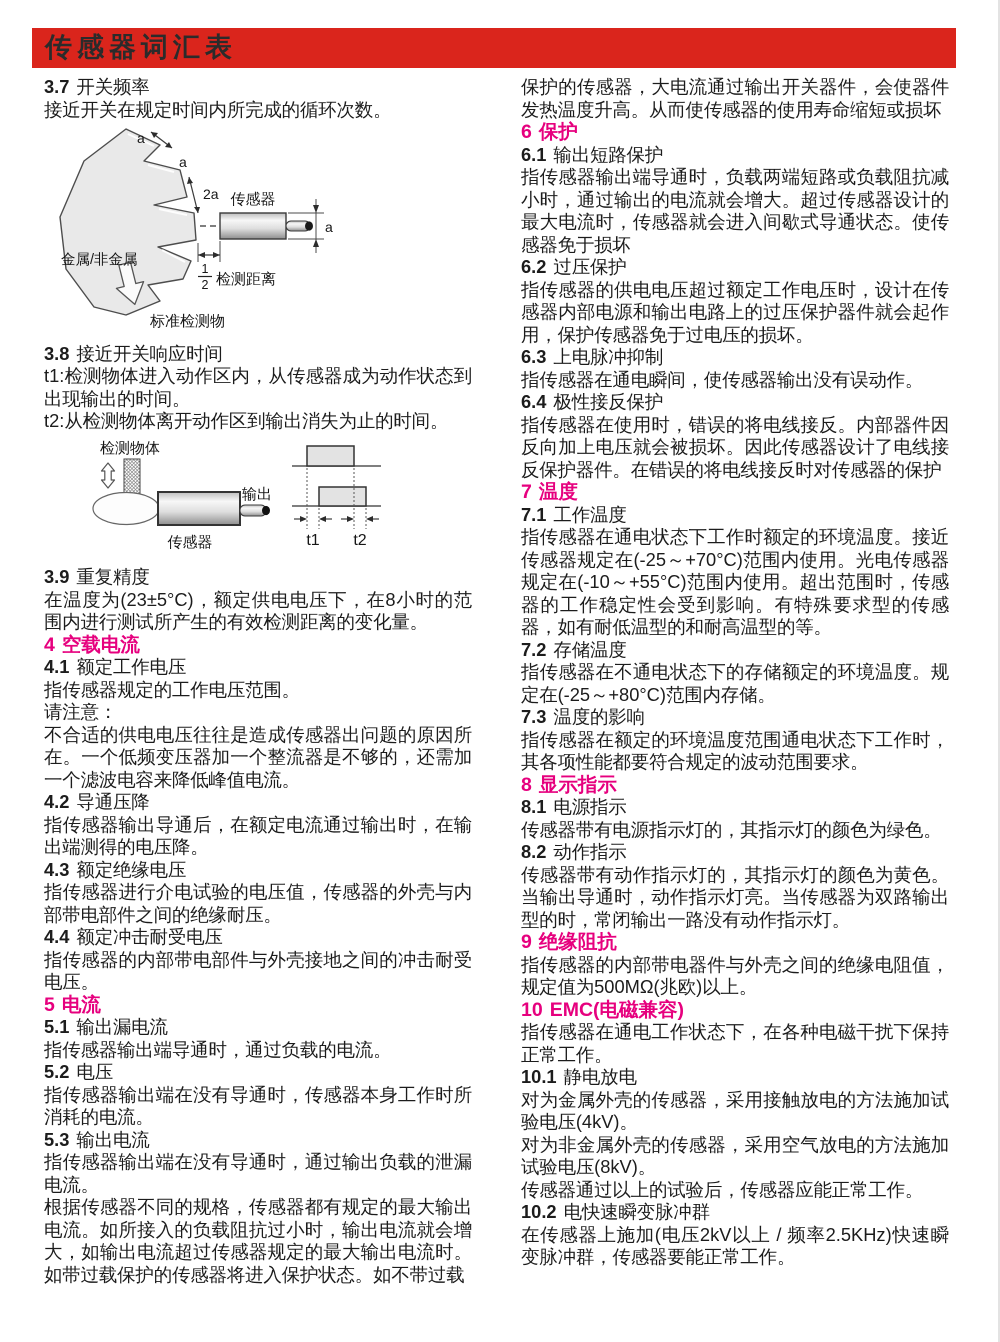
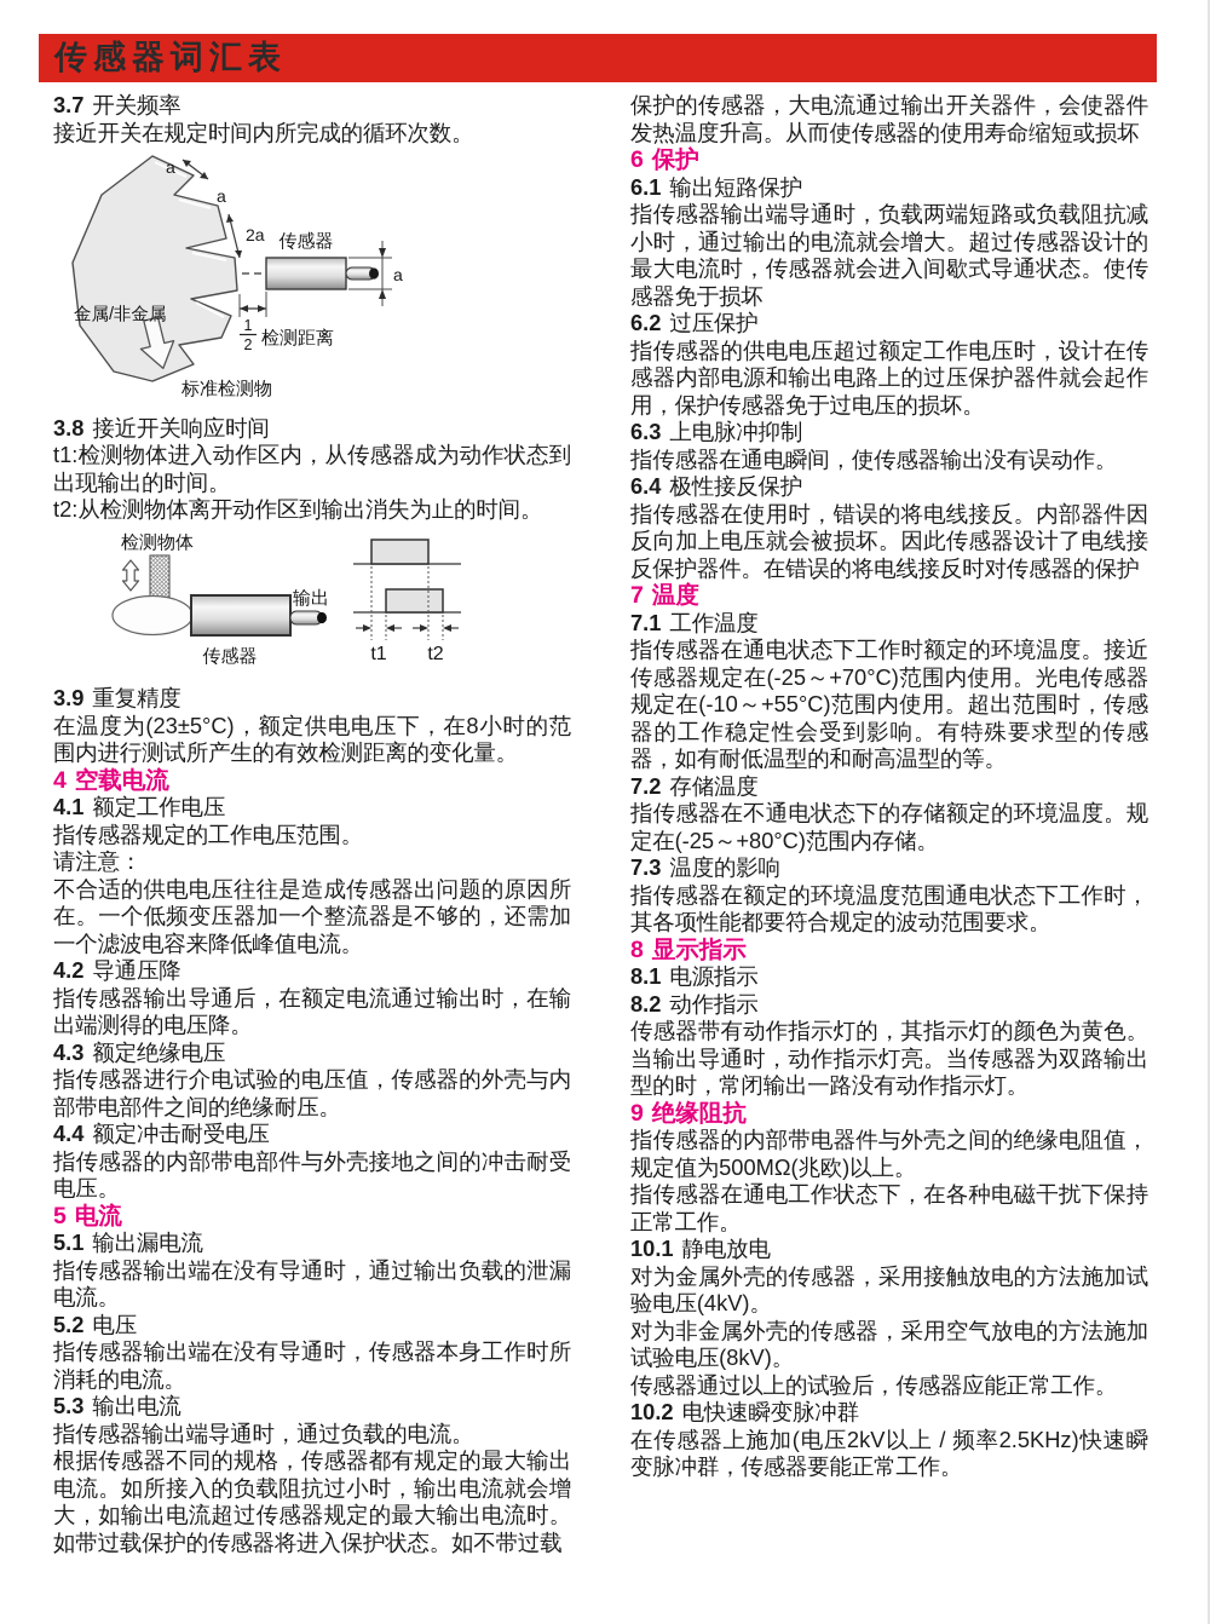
  传感器词汇表
  3.7 开关频率
  接近开关在规定时间内所完成的循环次数。
  金属/非金属
  a
  a
  2a
  传感器
  a
  1
  2
  检测距离
  标准检测物
  3.8 接近开关响应时间
  t1:检测物体进入动作区内，从传感器成为动作状态到出现输出的时间。
  t2:从检测物体离开动作区到输出消失为止的时间。
  检测物体
  输出
  传感器
  t1
  t2
  3.9 重复精度
  在温度为(23±5°C)，额定供电电压下，在8小时的范围内进行测试所产生的有效检测距离的变化量。
  4 空载电流
  4.1 额定工作电压
  指传感器规定的工作电压范围。
  请注意：
  不合适的供电电压往往是造成传感器出问题的原因所在。一个低频变压器加一个整流器是不够的，还需加一个滤波电容来降低峰值电流。
  4.2 导通压降
  指传感器输出导通后，在额定电流通过输出时，在输出端测得的电压降。
  4.3 额定绝缘电压
  指传感器进行介电试验的电压值，传感器的外壳与内部带电部件之间的绝缘耐压。
  4.4 额定冲击耐受电压
  指传感器的内部带电部件与外壳接地之间的冲击耐受电压。
  5 电流
  5.1 输出漏电流
- 指传感器输出端导通时，通过负载的电流。
+ 指传感器输出端在没有导通时，通过输出负载的泄漏电流。
  5.2 电压
  指传感器输出端在没有导通时，传感器本身工作时所消耗的电流。
  5.3 输出电流
- 指传感器输出端在没有导通时，通过输出负载的泄漏电流。
+ 指传感器输出端导通时，通过负载的电流。
  根据传感器不同的规格，传感器都有规定的最大输出电流。如所接入的负载阻抗过小时，输出电流就会增大，如输出电流超过传感器规定的最大输出电流时。如带过载保护的传感器将进入保护状态。如不带过载
  保护的传感器，大电流通过输出开关器件，会使器件发热温度升高。从而使传感器的使用寿命缩短或损坏
  6 保护
  6.1 输出短路保护
  指传感器输出端导通时，负载两端短路或负载阻抗减小时，通过输出的电流就会增大。超过传感器设计的最大电流时，传感器就会进入间歇式导通状态。使传感器免于损坏
  6.2 过压保护
  指传感器的供电电压超过额定工作电压时，设计在传感器内部电源和输出电路上的过压保护器件就会起作用，保护传感器免于过电压的损坏。
  6.3 上电脉冲抑制
  指传感器在通电瞬间，使传感器输出没有误动作。
  6.4 极性接反保护
  指传感器在使用时，错误的将电线接反。内部器件因反向加上电压就会被损坏。因此传感器设计了电线接反保护器件。在错误的将电线接反时对传感器的保护
  7 温度
  7.1 工作温度
  指传感器在通电状态下工作时额定的环境温度。接近传感器规定在(-25～+70°C)范围内使用。光电传感器规定在(-10～+55°C)范围内使用。超出范围时，传感器的工作稳定性会受到影响。有特殊要求型的传感器，如有耐低温型的和耐高温型的等。
  7.2 存储温度
  指传感器在不通电状态下的存储额定的环境温度。规定在(-25～+80°C)范围内存储。
  7.3 温度的影响
  指传感器在额定的环境温度范围通电状态下工作时，其各项性能都要符合规定的波动范围要求。
  8 显示指示
  8.1 电源指示
- 传感器带有电源指示灯的，其指示灯的颜色为绿色。
  8.2 动作指示
  传感器带有动作指示灯的，其指示灯的颜色为黄色。当输出导通时，动作指示灯亮。当传感器为双路输出型的时，常闭输出一路没有动作指示灯。
  9 绝缘阻抗
  指传感器的内部带电器件与外壳之间的绝缘电阻值，规定值为500MΩ(兆欧)以上。
- 10 EMC(电磁兼容)
  指传感器在通电工作状态下，在各种电磁干扰下保持正常工作。
  10.1 静电放电
  对为金属外壳的传感器，采用接触放电的方法施加试验电压(4kV)。
  对为非金属外壳的传感器，采用空气放电的方法施加试验电压(8kV)。
  传感器通过以上的试验后，传感器应能正常工作。
  10.2 电快速瞬变脉冲群
  在传感器上施加(电压2kV以上 / 频率2.5KHz)快速瞬变脉冲群，传感器要能正常工作。
